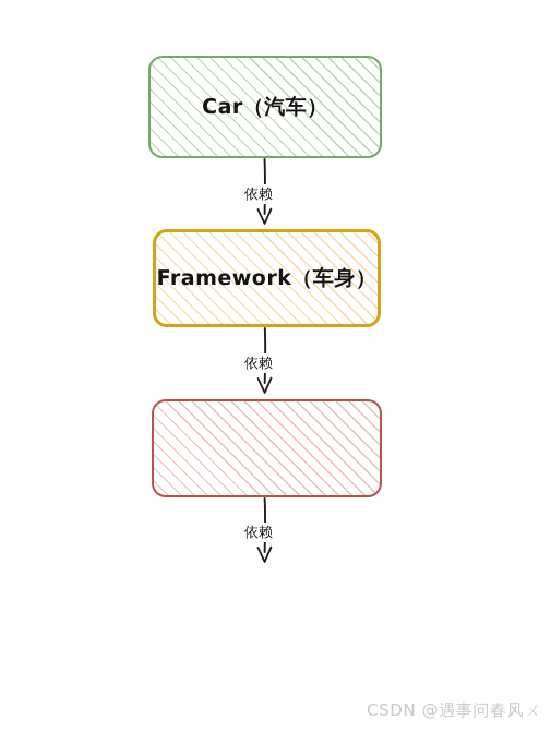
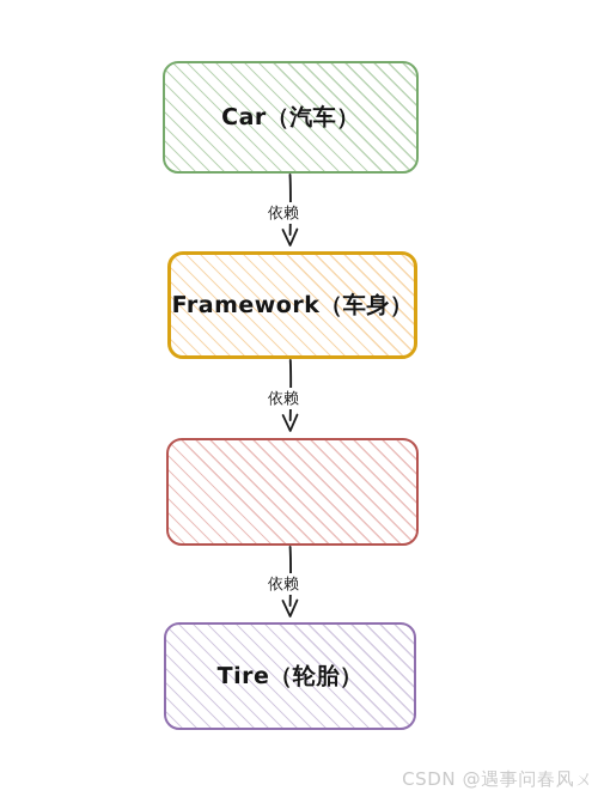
  Car（汽车）
  Framework（车身）
+ Tire（轮胎）
  依赖
  依赖
  依赖
  CSDN @遇事问春风ㄨ
